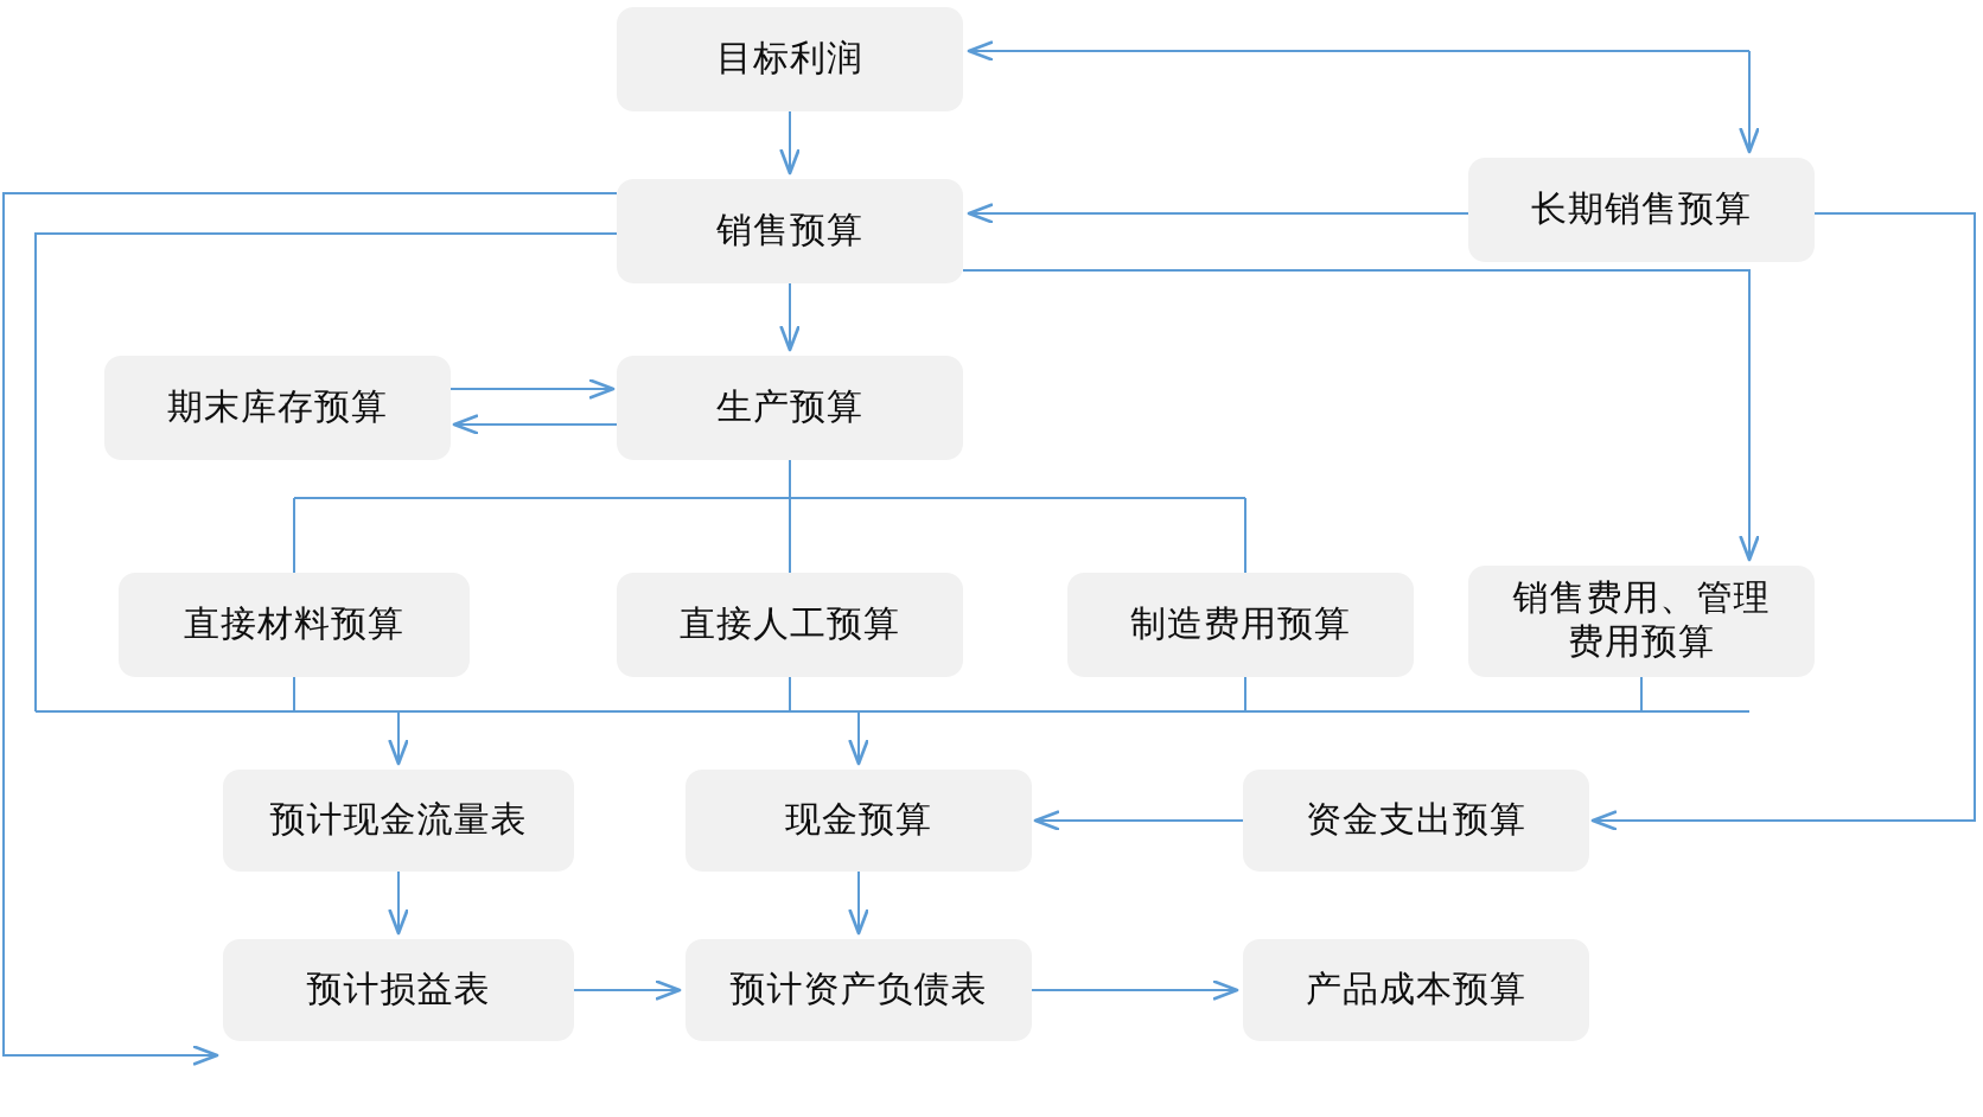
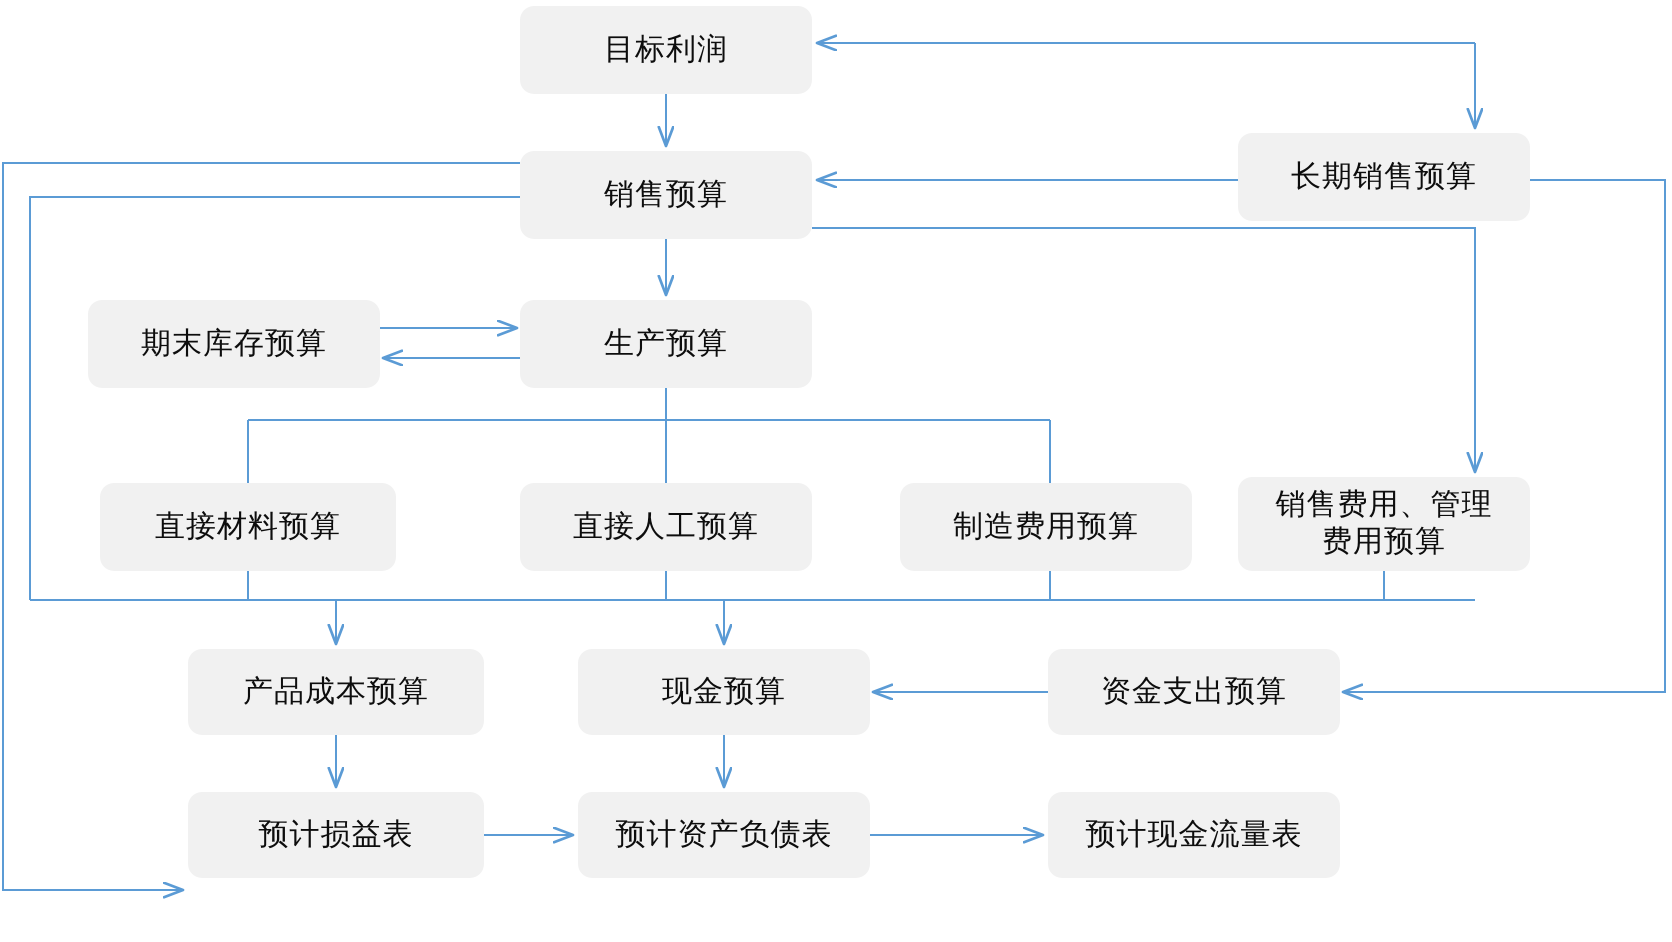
  目标利润
  销售预算
  长期销售预算
  期末库存预算
  生产预算
  直接材料预算
  直接人工预算
  制造费用预算
  销售费用、管理
  费用预算
- 预计现金流量表
+ 产品成本预算
  现金预算
  资金支出预算
  预计损益表
  预计资产负债表
- 产品成本预算
+ 预计现金流量表
